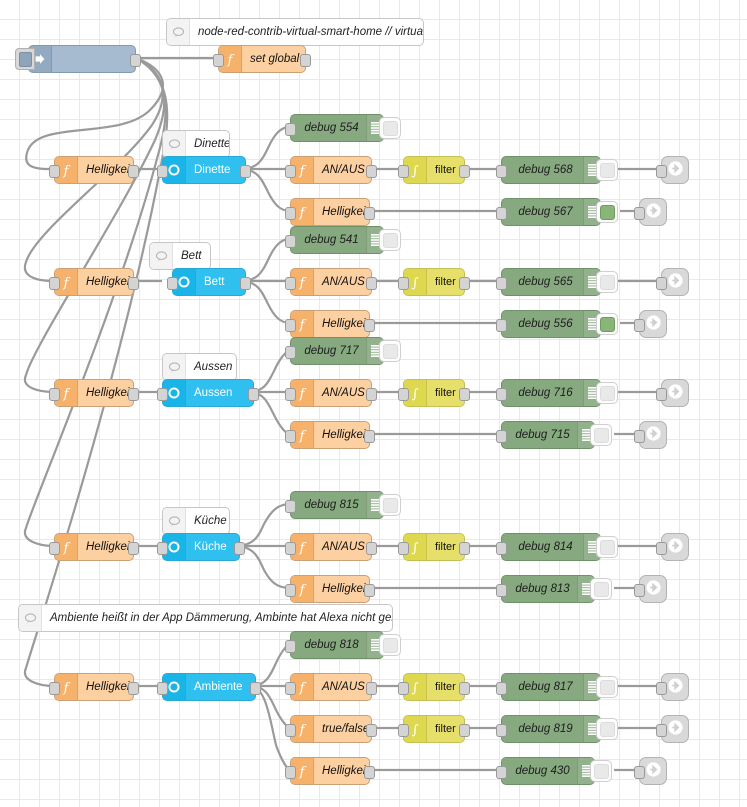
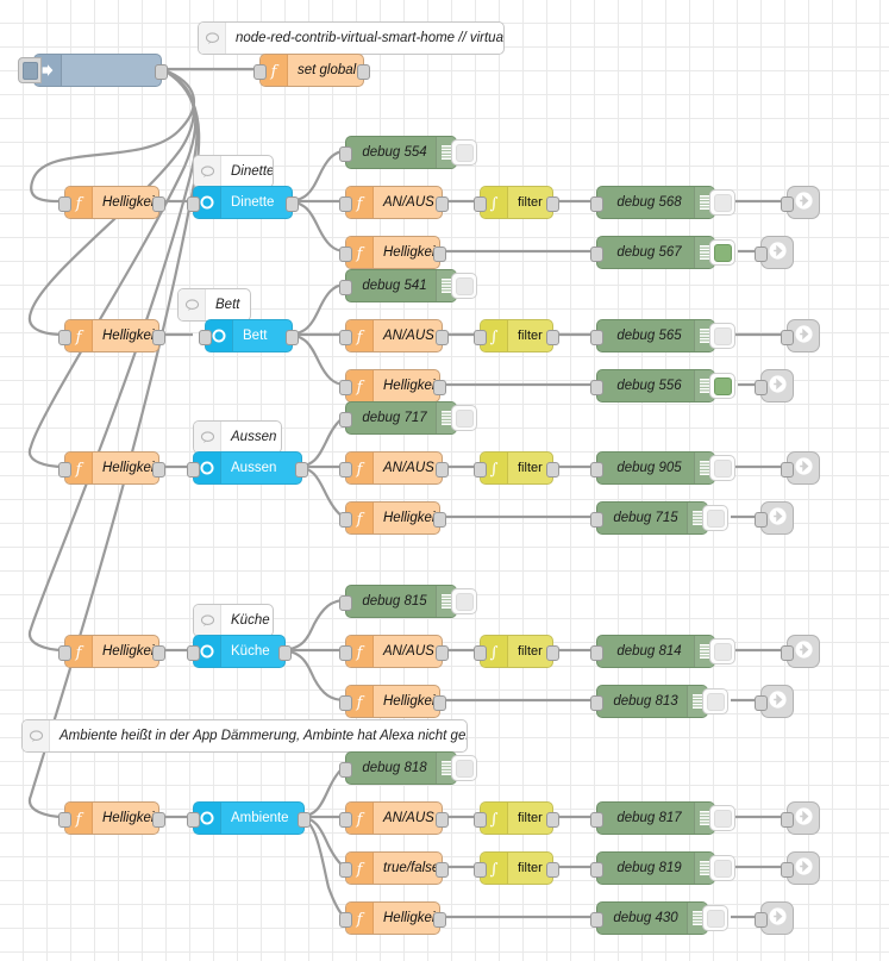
  node-red-contrib-virtual-smart-home // virtua
  f
  set global
  Dinette
  f
  Helligke
  Dinette
  debug 554
  f
  AN/AUS
  ∫
  filter
  debug 568
  f
  Helligke
  debug 567
  Bett
  f
  Helligke
  Bett
  debug 541
  f
  AN/AUS
  ∫
  filter
  debug 565
  f
  Helligke
  debug 556
  Aussen
  f
  Helligke
  Aussen
  debug 717
  f
  AN/AUS
  ∫
  filter
- debug 716
+ debug 905
  f
  Helligke
  debug 715
  Küche
  f
  Helligke
  Küche
  debug 815
  f
  AN/AUS
  ∫
  filter
  debug 814
  f
  Helligke
  debug 813
  Ambiente heißt in der App Dämmerung, Ambinte hat Alexa nicht ge
  f
  Helligke
  Ambiente
  debug 818
  f
  AN/AUS
  ∫
  filter
  debug 817
  f
  true/fals
  ∫
  filter
  debug 819
  f
  Helligke
  debug 430
